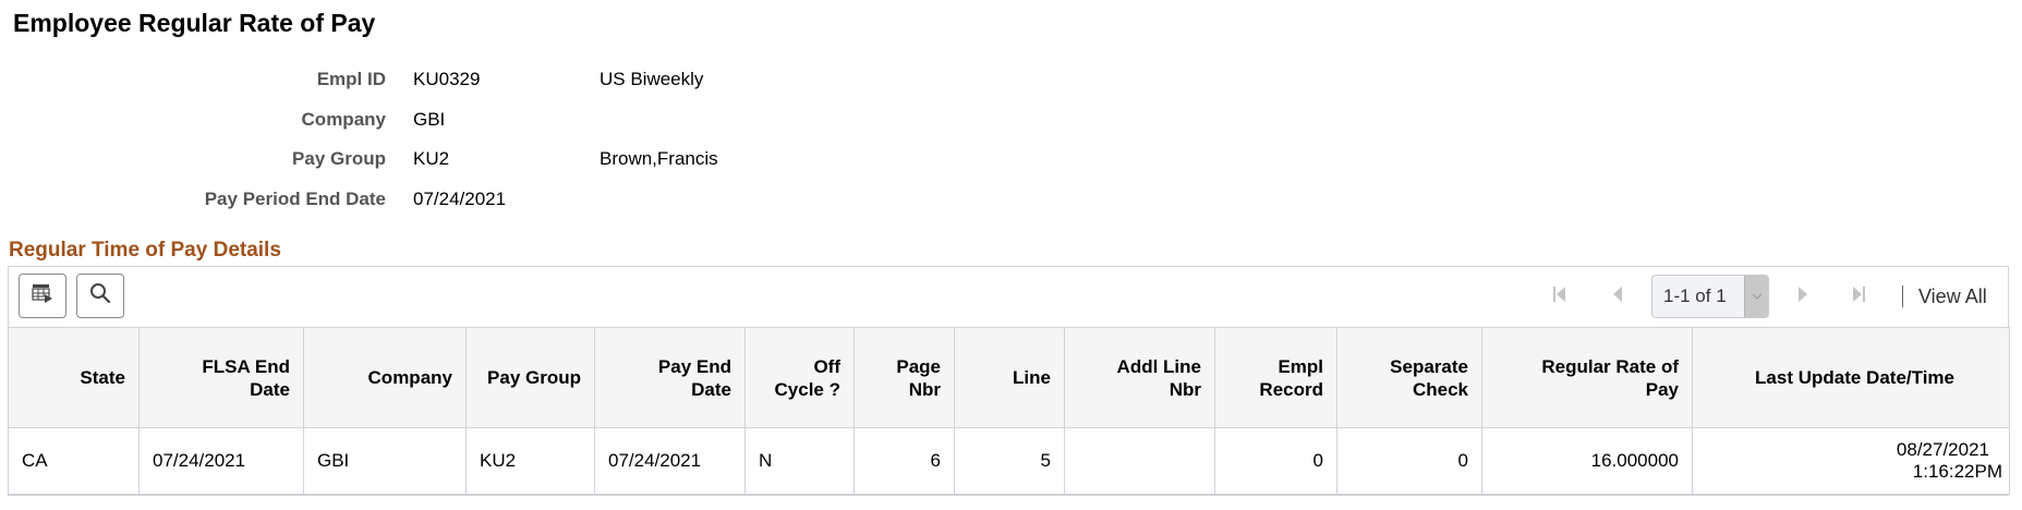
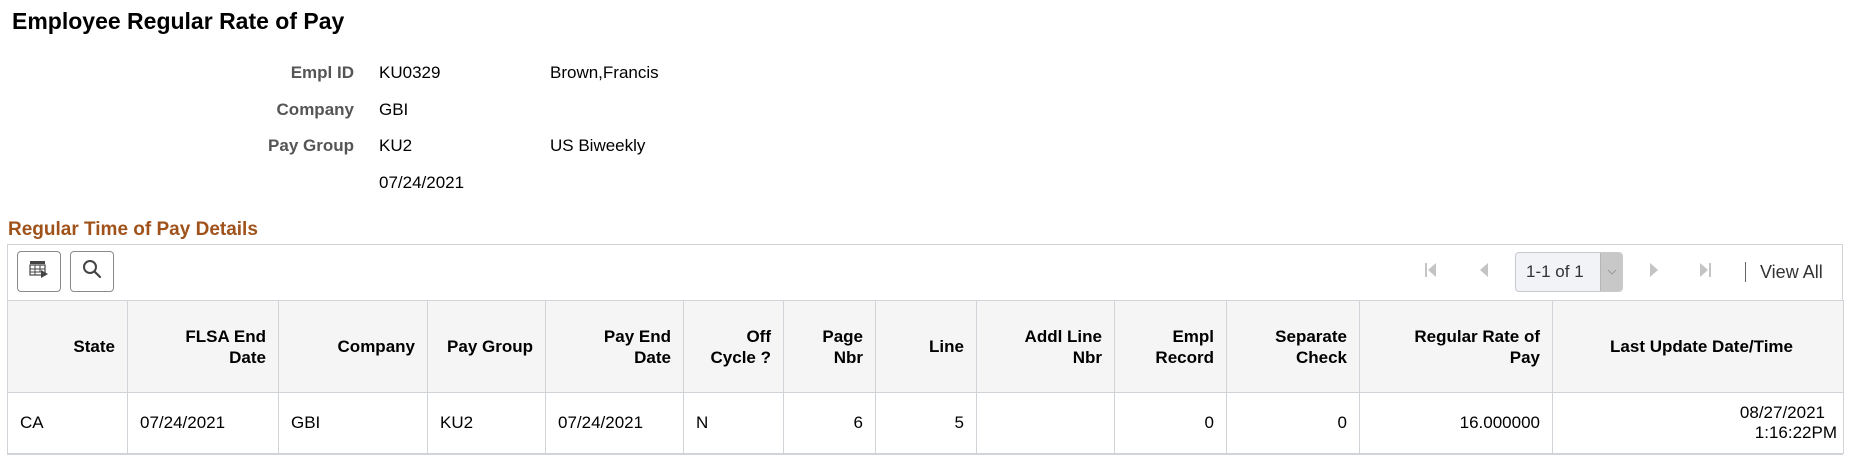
  Employee Regular Rate of Pay
  Empl ID
  KU0329
- US Biweekly
+ Brown,Francis
  Company
  GBI
  Pay Group
  KU2
- Brown,Francis
+ US Biweekly
- Pay Period End Date
  07/24/2021
  Regular Time of Pay Details
  1-1 of 1
  View All
  State	FLSA EndDate	Company	Pay Group	Pay EndDate	OffCycle ?	PageNbr	Line	Addl LineNbr	EmplRecord	SeparateCheck	Regular Rate ofPay	Last Update Date/Time
  CA	07/24/2021	GBI	KU2	07/24/2021	N	6	5		0	0	16.000000	08/27/2021 1:16:22PM
